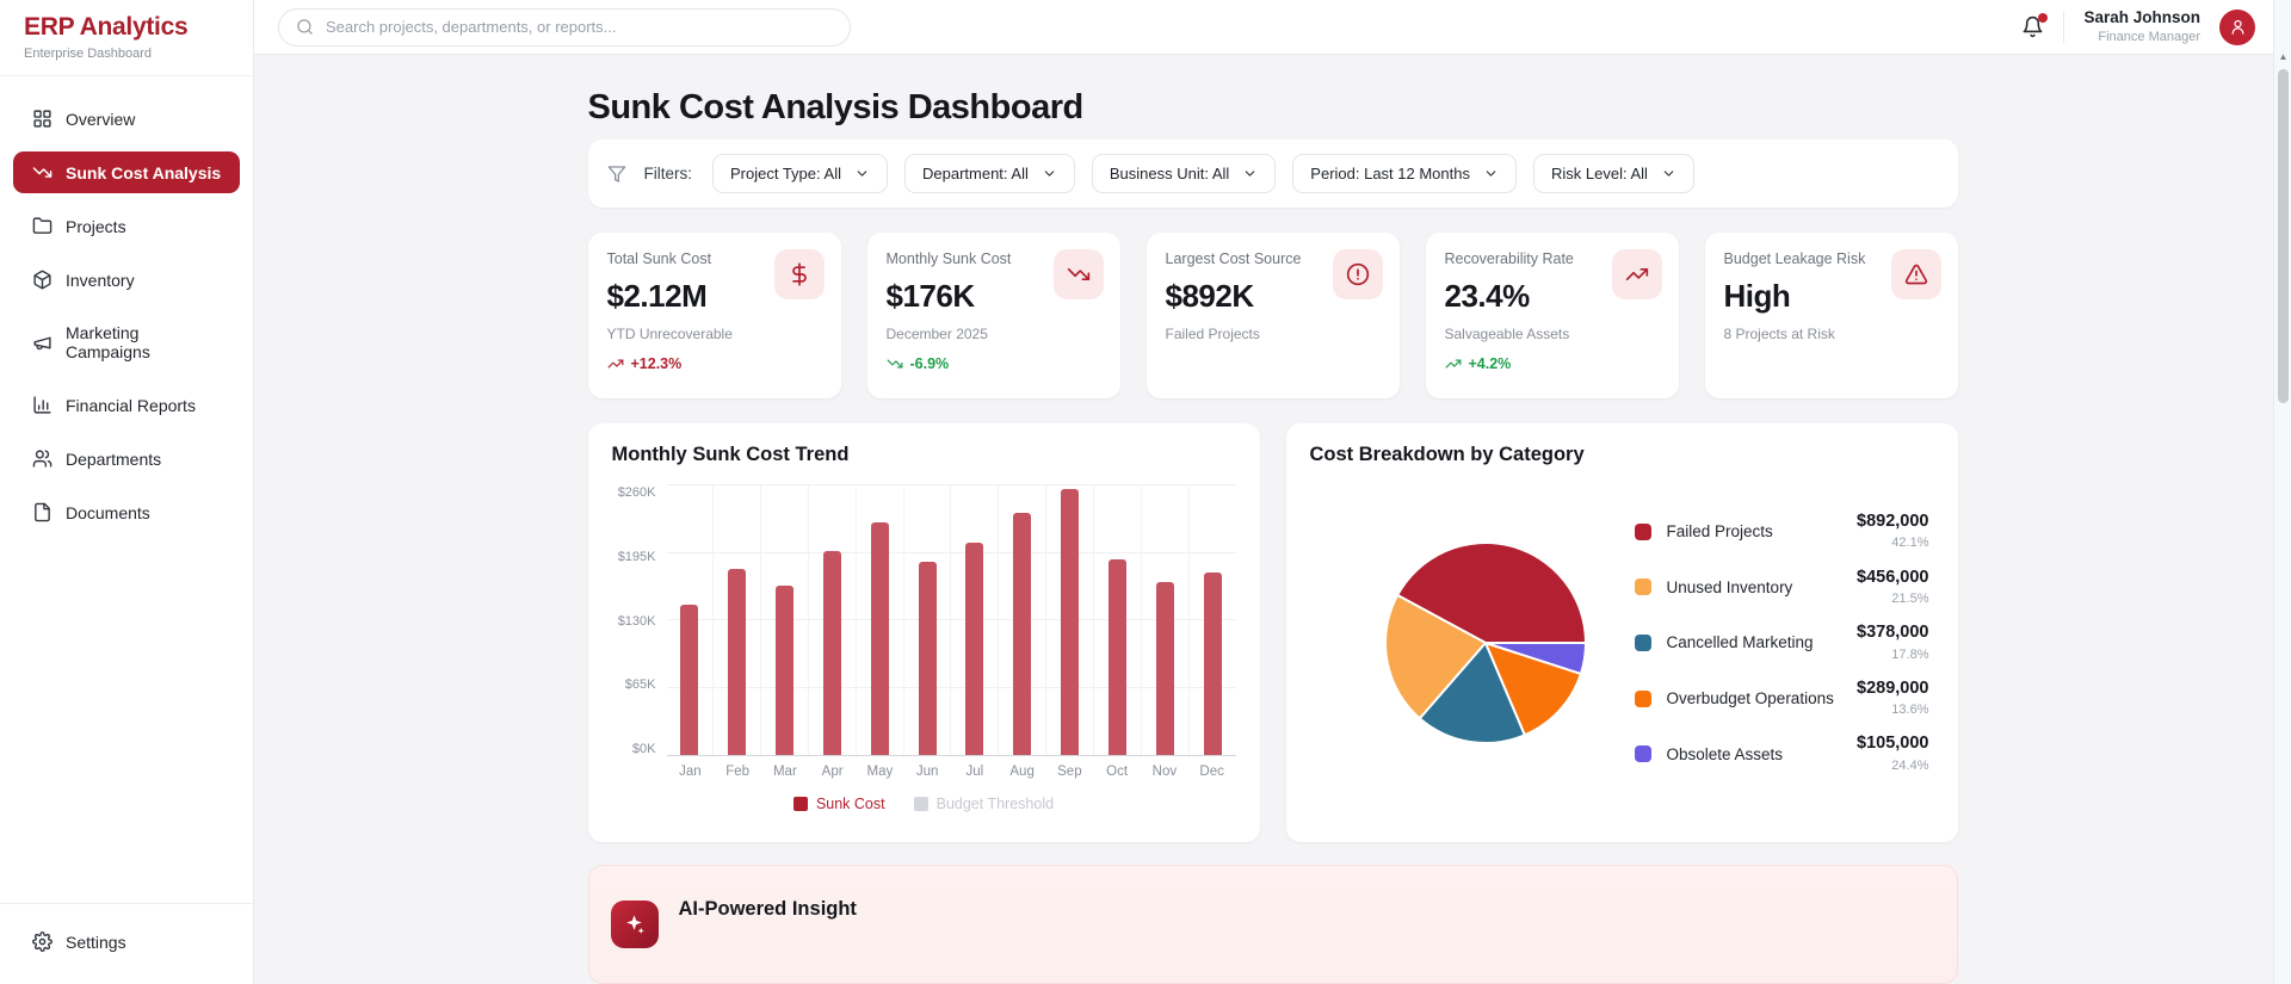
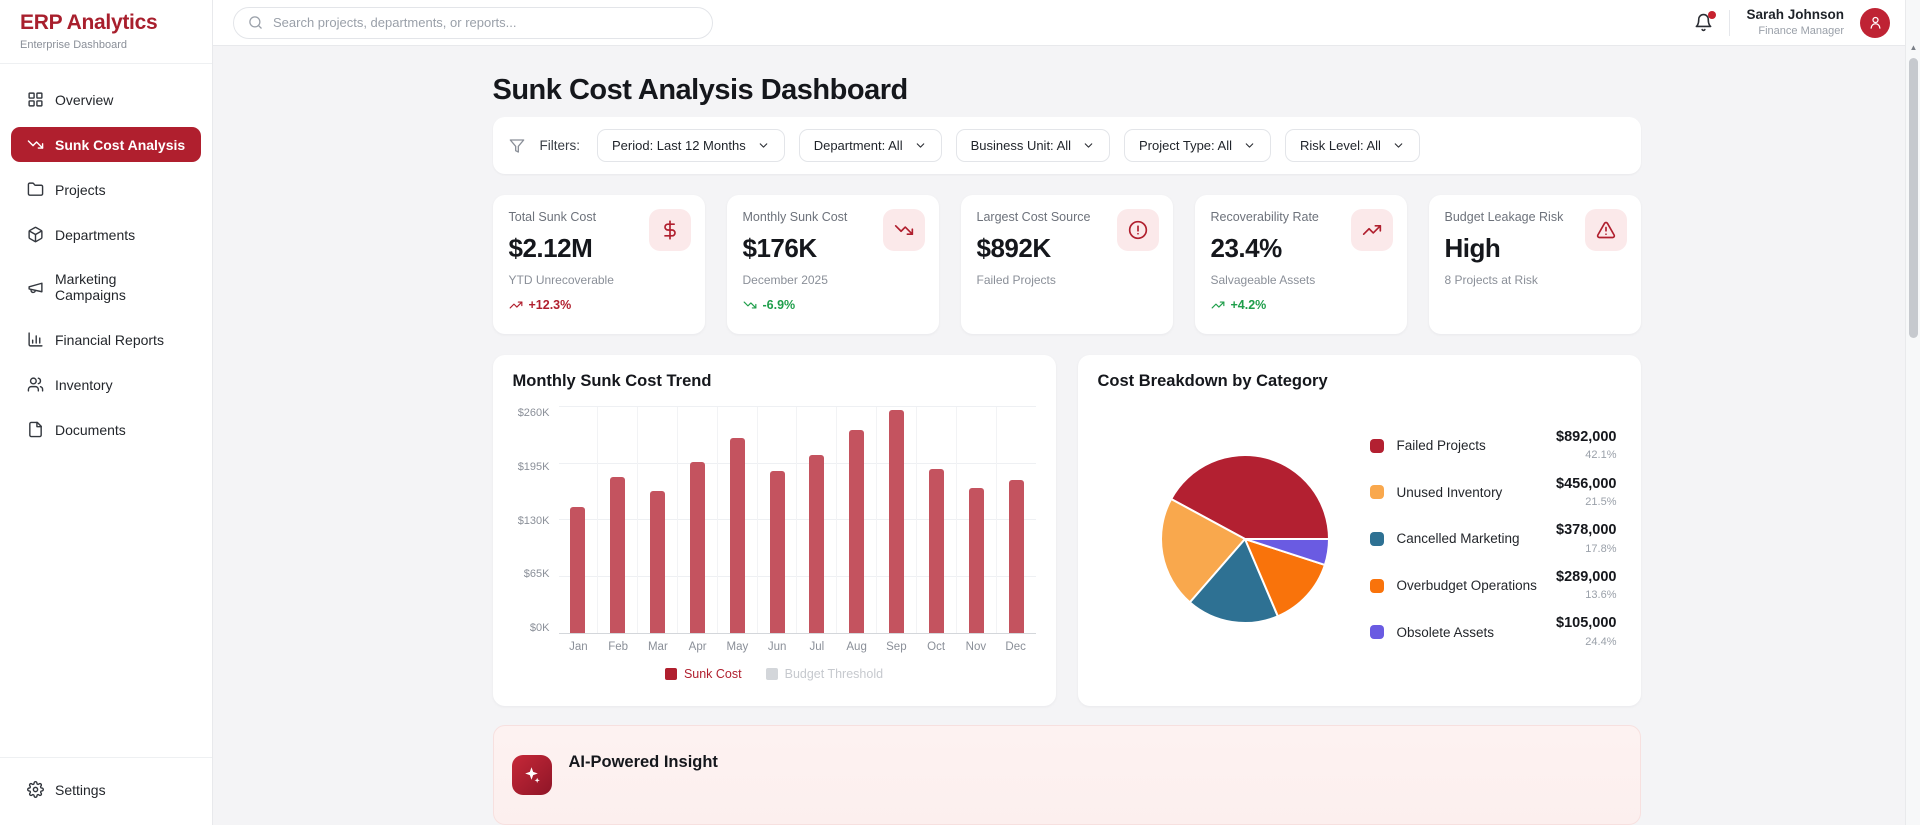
  ERP Analytics
  Enterprise Dashboard
  Overview
  Sunk Cost Analysis
  Projects
- Inventory
+ Departments
  Marketing Campaigns
  Financial Reports
- Departments
+ Inventory
  Documents
  Settings
  Search projects, departments, or reports...
  Sarah Johnson
  Finance Manager
  Sunk Cost Analysis Dashboard
  Filters:
- Project Type: All
+ Period: Last 12 Months
  Department: All
  Business Unit: All
- Period: Last 12 Months
+ Project Type: All
  Risk Level: All
  Total Sunk Cost
  $2.12M
  YTD Unrecoverable
  +12.3%
  Monthly Sunk Cost
  $176K
  December 2025
  -6.9%
  Largest Cost Source
  $892K
  Failed Projects
  Recoverability Rate
  23.4%
  Salvageable Assets
  +4.2%
  Budget Leakage Risk
  High
  8 Projects at Risk
  Monthly Sunk Cost Trend
  $260K
  $195K
  $130K
  $65K
  $0K
  Jan
  Feb
  Mar
  Apr
  May
  Jun
  Jul
  Aug
  Sep
  Oct
  Nov
  Dec
  Sunk Cost
  Budget Threshold
  Cost Breakdown by Category
  Failed Projects
  $892,000
  42.1%
  Unused Inventory
  $456,000
  21.5%
  Cancelled Marketing
  $378,000
  17.8%
  Overbudget Operations
  $289,000
  13.6%
  Obsolete Assets
  $105,000
  24.4%
  AI-Powered Insight
  ▲
